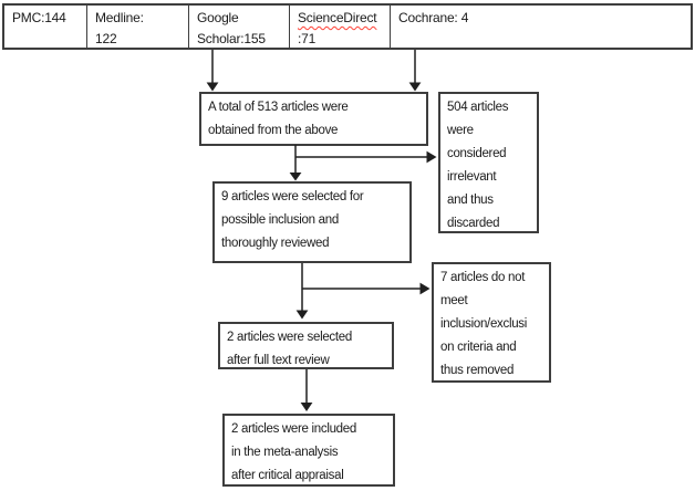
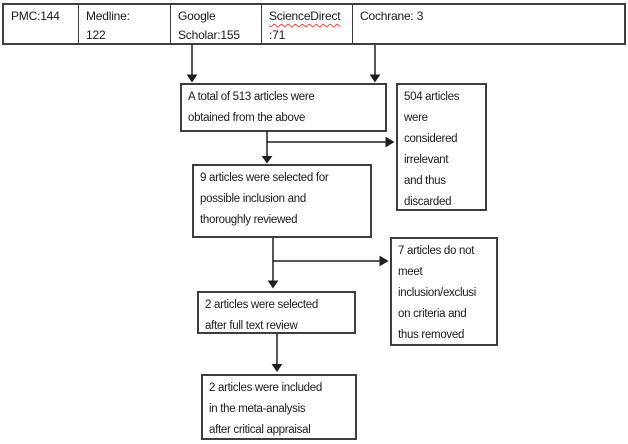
  PMC:144
  Medline:
  122
  Google
  Scholar:155
  ScienceDirect
  :71
- Cochrane: 4
+ Cochrane: 3
  A total of 513 articles were
  obtained from the above
  504 articles
  were
  considered
  irrelevant
  and thus
  discarded
  9 articles were selected for
  possible inclusion and
  thoroughly reviewed
  7 articles do not
  meet
  inclusion/exclusi
  on criteria and
  thus removed
  2 articles were selected
  after full text review
  2 articles were included
  in the meta-analysis
  after critical appraisal
